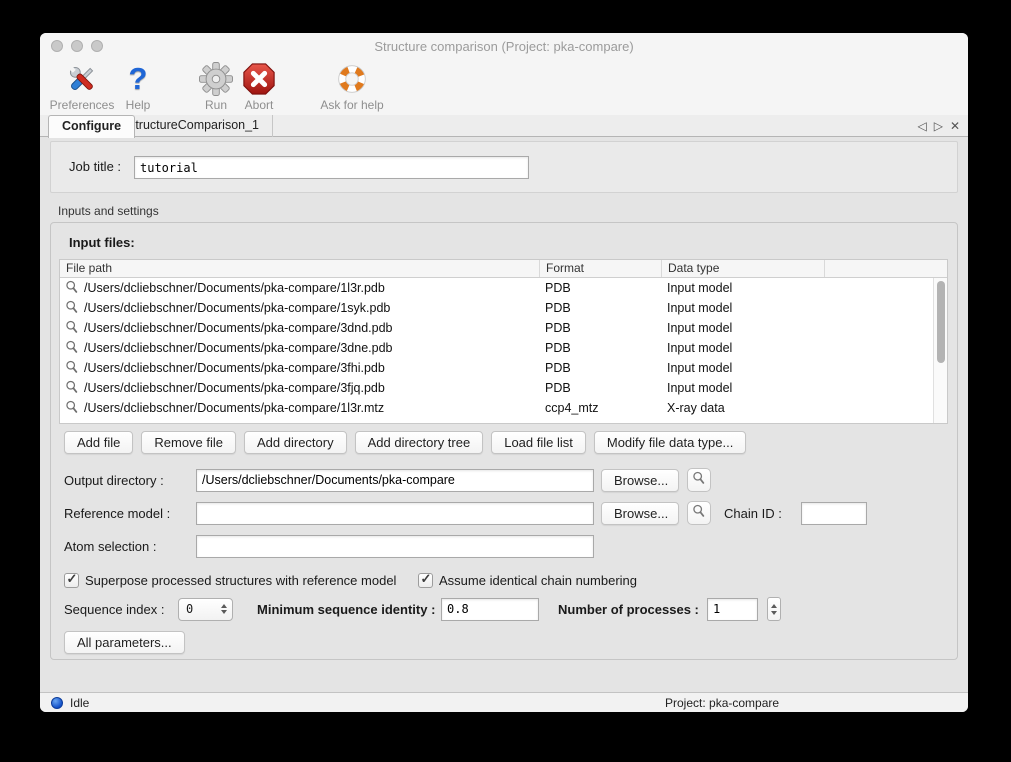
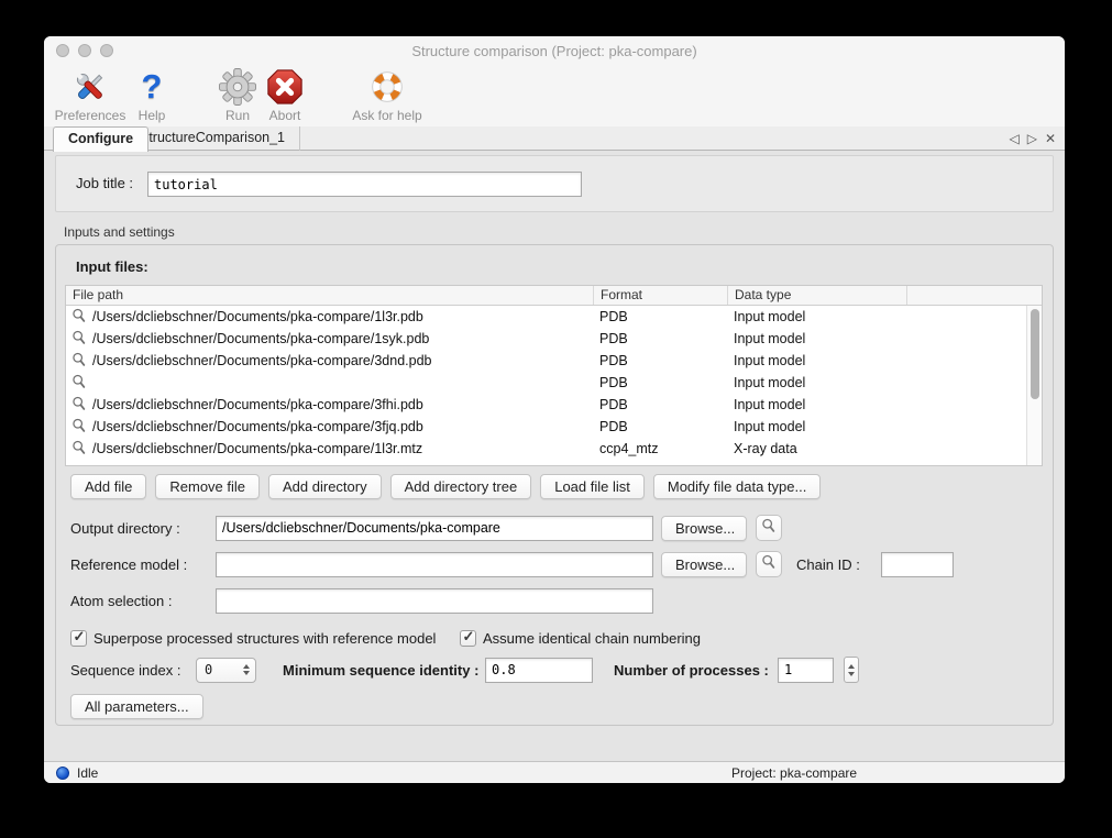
  Structure comparison (Project: pka-compare)
  Preferences
  ?
  Help
  Run
  Abort
  Ask for help
  Configure
  tructureComparison_1
  ◁
  ▷
  ✕
  Job title :
  tutorial
  Inputs and settings
  Input files:
  File path
  Format
  Data type
  /Users/dcliebschner/Documents/pka-compare/1l3r.pdb
  PDB
  Input model
  /Users/dcliebschner/Documents/pka-compare/1syk.pdb
  PDB
  Input model
  /Users/dcliebschner/Documents/pka-compare/3dnd.pdb
  PDB
  Input model
- /Users/dcliebschner/Documents/pka-compare/3dne.pdb
  PDB
  Input model
  /Users/dcliebschner/Documents/pka-compare/3fhi.pdb
  PDB
  Input model
  /Users/dcliebschner/Documents/pka-compare/3fjq.pdb
  PDB
  Input model
  /Users/dcliebschner/Documents/pka-compare/1l3r.mtz
  ccp4_mtz
  X-ray data
  Add file
  Remove file
  Add directory
  Add directory tree
  Load file list
  Modify file data type...
  Output directory :
  /Users/dcliebschner/Documents/pka-compare
  Browse...
  Reference model :
  Browse...
  Chain ID :
  Atom selection :
  Superpose processed structures with reference model
  Assume identical chain numbering
  Sequence index :
  0
  Minimum sequence identity :
  0.8
  Number of processes :
  1
  All parameters...
  Idle
  Project: pka-compare
